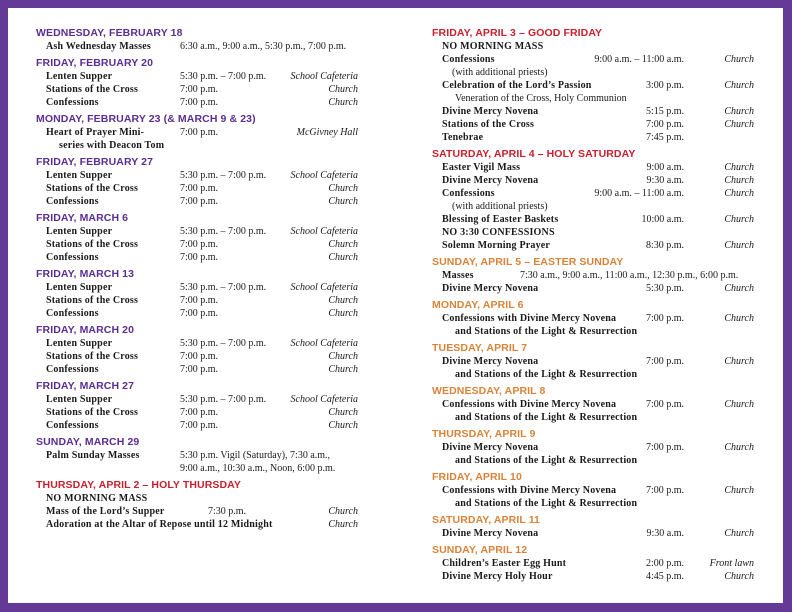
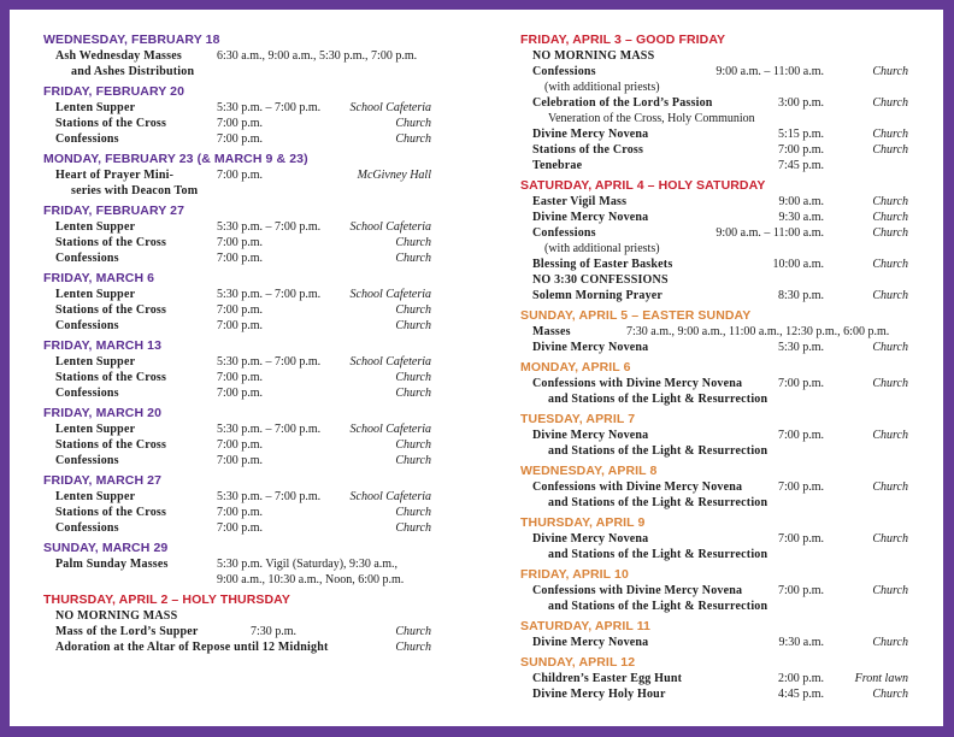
  WEDNESDAY, FEBRUARY 18
  Ash Wednesday Masses
  6:30 a.m., 9:00 a.m., 5:30 p.m., 7:00 p.m.
+ and Ashes Distribution
  FRIDAY, FEBRUARY 20
  Lenten Supper
  5:30 p.m. – 7:00 p.m.
  School Cafeteria
  Stations of the Cross
  7:00 p.m.
  Church
  Confessions
  7:00 p.m.
  Church
  MONDAY, FEBRUARY 23 (& MARCH 9 & 23)
  Heart of Prayer Mini-
  7:00 p.m.
  McGivney Hall
  series with Deacon Tom
  FRIDAY, FEBRUARY 27
  Lenten Supper
  5:30 p.m. – 7:00 p.m.
  School Cafeteria
  Stations of the Cross
  7:00 p.m.
  Church
  Confessions
  7:00 p.m.
  Church
  FRIDAY, MARCH 6
  Lenten Supper
  5:30 p.m. – 7:00 p.m.
  School Cafeteria
  Stations of the Cross
  7:00 p.m.
  Church
  Confessions
  7:00 p.m.
  Church
  FRIDAY, MARCH 13
  Lenten Supper
  5:30 p.m. – 7:00 p.m.
  School Cafeteria
  Stations of the Cross
  7:00 p.m.
  Church
  Confessions
  7:00 p.m.
  Church
  FRIDAY, MARCH 20
  Lenten Supper
  5:30 p.m. – 7:00 p.m.
  School Cafeteria
  Stations of the Cross
  7:00 p.m.
  Church
  Confessions
  7:00 p.m.
  Church
  FRIDAY, MARCH 27
  Lenten Supper
  5:30 p.m. – 7:00 p.m.
  School Cafeteria
  Stations of the Cross
  7:00 p.m.
  Church
  Confessions
  7:00 p.m.
  Church
  SUNDAY, MARCH 29
  Palm Sunday Masses
- 5:30 p.m. Vigil (Saturday), 7:30 a.m.,
+ 5:30 p.m. Vigil (Saturday), 9:30 a.m.,
  9:00 a.m., 10:30 a.m., Noon, 6:00 p.m.
  THURSDAY, APRIL 2 – HOLY THURSDAY
  NO MORNING MASS
  Mass of the Lord’s Supper
  7:30 p.m.
  Church
  Adoration at the Altar of Repose until 12 Midnight
  Church
  FRIDAY, APRIL 3 – GOOD FRIDAY
  NO MORNING MASS
  Confessions
  9:00 a.m. – 11:00 a.m.
  Church
  (with additional priests)
  Celebration of the Lord’s Passion
  3:00 p.m.
  Church
  Veneration of the Cross, Holy Communion
  Divine Mercy Novena
  5:15 p.m.
  Church
  Stations of the Cross
  7:00 p.m.
  Church
  Tenebrae
  7:45 p.m.
  SATURDAY, APRIL 4 – HOLY SATURDAY
  Easter Vigil Mass
  9:00 a.m.
  Church
  Divine Mercy Novena
  9:30 a.m.
  Church
  Confessions
  9:00 a.m. – 11:00 a.m.
  Church
  (with additional priests)
  Blessing of Easter Baskets
  10:00 a.m.
  Church
  NO 3:30 CONFESSIONS
  Solemn Morning Prayer
  8:30 p.m.
  Church
  SUNDAY, APRIL 5 – EASTER SUNDAY
  Masses
  7:30 a.m., 9:00 a.m., 11:00 a.m., 12:30 p.m., 6:00 p.m.
  Divine Mercy Novena
  5:30 p.m.
  Church
  MONDAY, APRIL 6
  Confessions with Divine Mercy Novena
  7:00 p.m.
  Church
  and Stations of the Light & Resurrection
  TUESDAY, APRIL 7
  Divine Mercy Novena
  7:00 p.m.
  Church
  and Stations of the Light & Resurrection
  WEDNESDAY, APRIL 8
  Confessions with Divine Mercy Novena
  7:00 p.m.
  Church
  and Stations of the Light & Resurrection
  THURSDAY, APRIL 9
  Divine Mercy Novena
  7:00 p.m.
  Church
  and Stations of the Light & Resurrection
  FRIDAY, APRIL 10
  Confessions with Divine Mercy Novena
  7:00 p.m.
  Church
  and Stations of the Light & Resurrection
  SATURDAY, APRIL 11
  Divine Mercy Novena
  9:30 a.m.
  Church
  SUNDAY, APRIL 12
  Children’s Easter Egg Hunt
  2:00 p.m.
  Front lawn
  Divine Mercy Holy Hour
  4:45 p.m.
  Church
